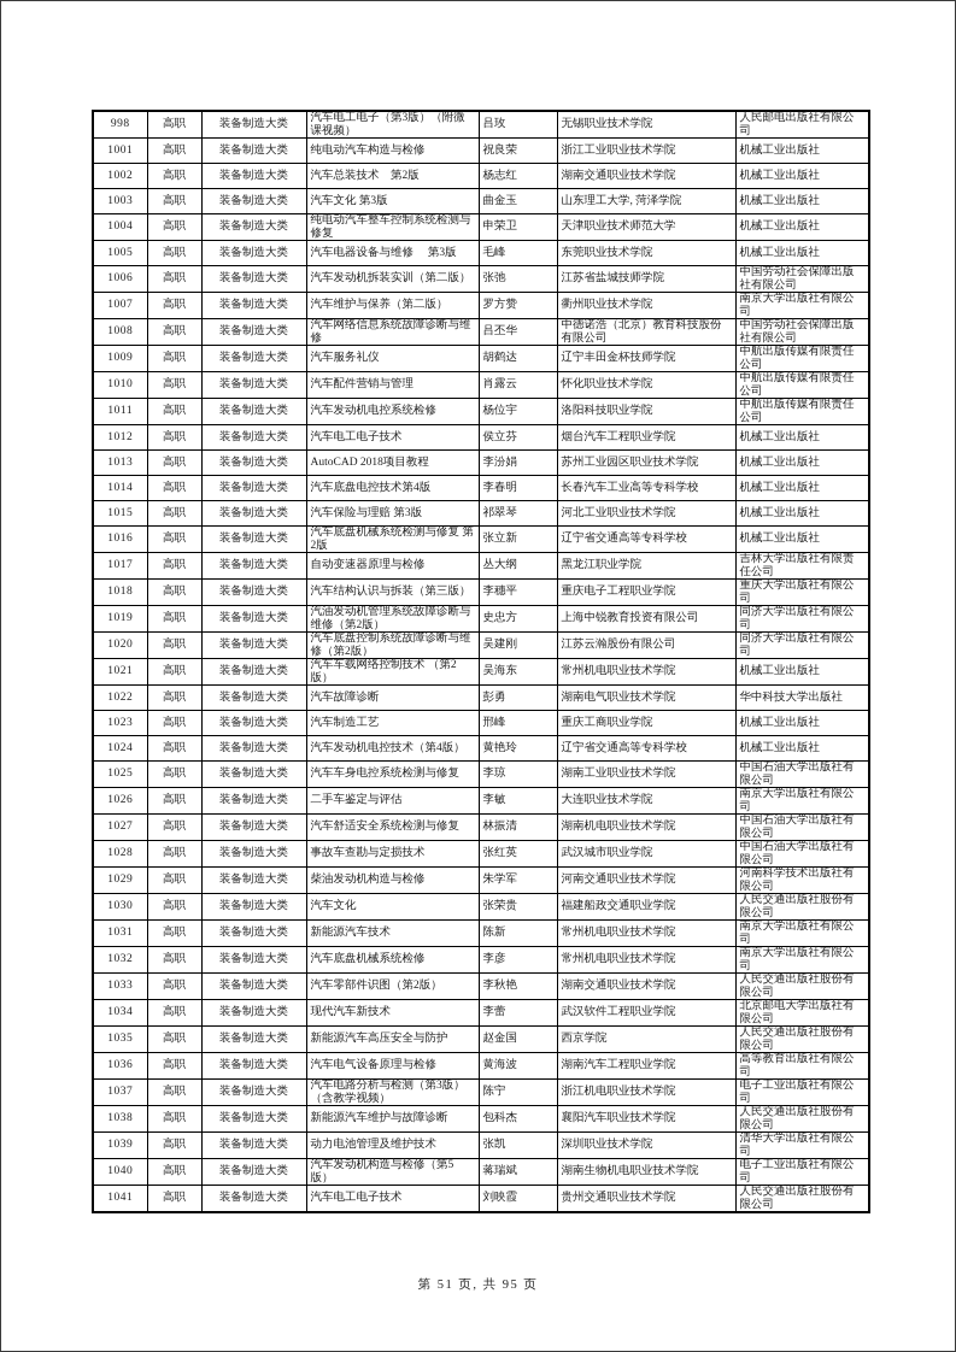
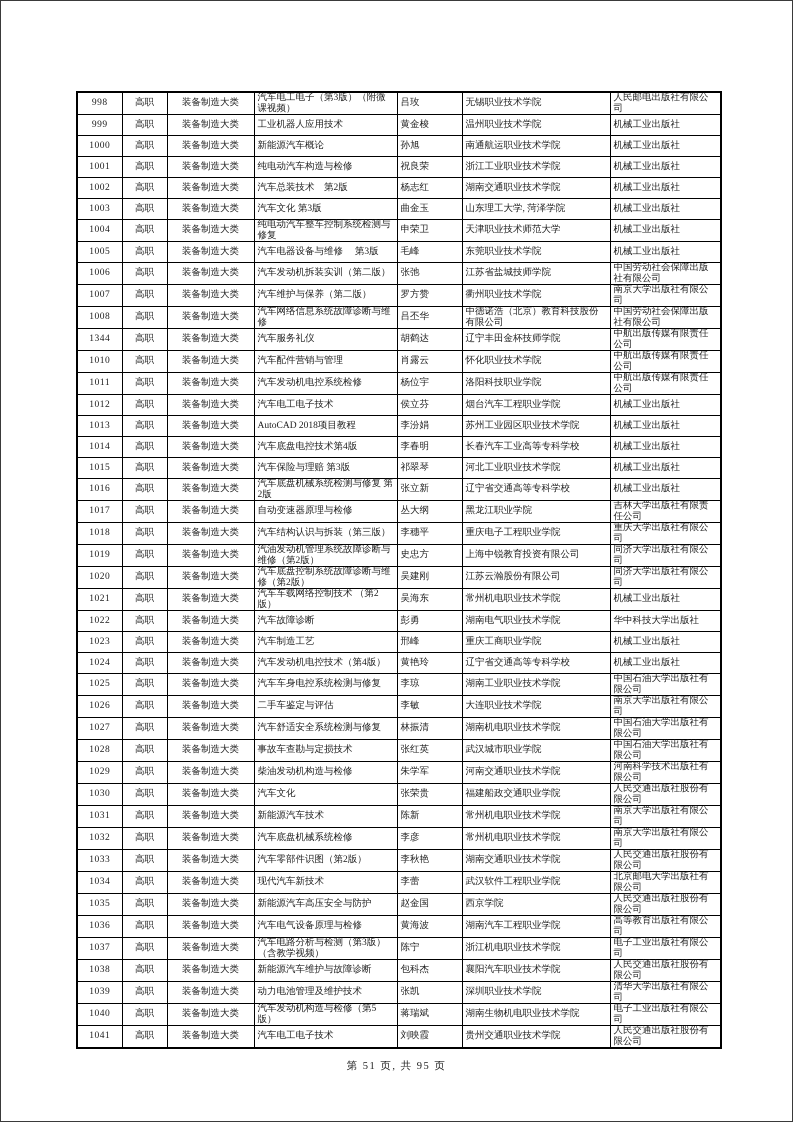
  998	高职	装备制造大类	汽车电工电子（第3版）（附微课视频）	吕玫	无锡职业技术学院	人民邮电出版社有限公司
+ 999	高职	装备制造大类	工业机器人应用技术	黄金梭	温州职业技术学院	机械工业出版社
+ 1000	高职	装备制造大类	新能源汽车概论	孙旭	南通航运职业技术学院	机械工业出版社
  1001	高职	装备制造大类	纯电动汽车构造与检修	祝良荣	浙江工业职业技术学院	机械工业出版社
  1002	高职	装备制造大类	汽车总装技术 第2版	杨志红	湖南交通职业技术学院	机械工业出版社
  1003	高职	装备制造大类	汽车文化 第3版	曲金玉	山东理工大学, 菏泽学院	机械工业出版社
  1004	高职	装备制造大类	纯电动汽车整车控制系统检测与修复	申荣卫	天津职业技术师范大学	机械工业出版社
  1005	高职	装备制造大类	汽车电器设备与维修 第3版	毛峰	东莞职业技术学院	机械工业出版社
  1006	高职	装备制造大类	汽车发动机拆装实训（第二版）	张弛	江苏省盐城技师学院	中国劳动社会保障出版社有限公司
  1007	高职	装备制造大类	汽车维护与保养（第二版）	罗方赞	衢州职业技术学院	南京大学出版社有限公司
  1008	高职	装备制造大类	汽车网络信息系统故障诊断与维修	吕丕华	中德诺浩（北京）教育科技股份有限公司	中国劳动社会保障出版社有限公司
- 1009	高职	装备制造大类	汽车服务礼仪	胡鹤达	辽宁丰田金杯技师学院	中航出版传媒有限责任公司
+ 1344	高职	装备制造大类	汽车服务礼仪	胡鹤达	辽宁丰田金杯技师学院	中航出版传媒有限责任公司
  1010	高职	装备制造大类	汽车配件营销与管理	肖露云	怀化职业技术学院	中航出版传媒有限责任公司
  1011	高职	装备制造大类	汽车发动机电控系统检修	杨位宇	洛阳科技职业学院	中航出版传媒有限责任公司
  1012	高职	装备制造大类	汽车电工电子技术	侯立芬	烟台汽车工程职业学院	机械工业出版社
  1013	高职	装备制造大类	AutoCAD 2018项目教程	李汾娟	苏州工业园区职业技术学院	机械工业出版社
  1014	高职	装备制造大类	汽车底盘电控技术第4版	李春明	长春汽车工业高等专科学校	机械工业出版社
  1015	高职	装备制造大类	汽车保险与理赔 第3版	祁翠琴	河北工业职业技术学院	机械工业出版社
  1016	高职	装备制造大类	汽车底盘机械系统检测与修复 第2版	张立新	辽宁省交通高等专科学校	机械工业出版社
  1017	高职	装备制造大类	自动变速器原理与检修	丛大纲	黑龙江职业学院	吉林大学出版社有限责任公司
  1018	高职	装备制造大类	汽车结构认识与拆装（第三版）	李穗平	重庆电子工程职业学院	重庆大学出版社有限公司
  1019	高职	装备制造大类	汽油发动机管理系统故障诊断与维修（第2版）	史忠方	上海中锐教育投资有限公司	同济大学出版社有限公司
  1020	高职	装备制造大类	汽车底盘控制系统故障诊断与维修（第2版）	吴建刚	江苏云瀚股份有限公司	同济大学出版社有限公司
  1021	高职	装备制造大类	汽车车载网络控制技术 （第2版）	吴海东	常州机电职业技术学院	机械工业出版社
  1022	高职	装备制造大类	汽车故障诊断	彭勇	湖南电气职业技术学院	华中科技大学出版社
  1023	高职	装备制造大类	汽车制造工艺	邢峰	重庆工商职业学院	机械工业出版社
  1024	高职	装备制造大类	汽车发动机电控技术（第4版）	黄艳玲	辽宁省交通高等专科学校	机械工业出版社
  1025	高职	装备制造大类	汽车车身电控系统检测与修复	李琼	湖南工业职业技术学院	中国石油大学出版社有限公司
  1026	高职	装备制造大类	二手车鉴定与评估	李敏	大连职业技术学院	南京大学出版社有限公司
  1027	高职	装备制造大类	汽车舒适安全系统检测与修复	林振清	湖南机电职业技术学院	中国石油大学出版社有限公司
  1028	高职	装备制造大类	事故车查勘与定损技术	张红英	武汉城市职业学院	中国石油大学出版社有限公司
  1029	高职	装备制造大类	柴油发动机构造与检修	朱学军	河南交通职业技术学院	河南科学技术出版社有限公司
  1030	高职	装备制造大类	汽车文化	张荣贵	福建船政交通职业学院	人民交通出版社股份有限公司
  1031	高职	装备制造大类	新能源汽车技术	陈新	常州机电职业技术学院	南京大学出版社有限公司
  1032	高职	装备制造大类	汽车底盘机械系统检修	李彦	常州机电职业技术学院	南京大学出版社有限公司
  1033	高职	装备制造大类	汽车零部件识图（第2版）	李秋艳	湖南交通职业技术学院	人民交通出版社股份有限公司
  1034	高职	装备制造大类	现代汽车新技术	李蕾	武汉软件工程职业学院	北京邮电大学出版社有限公司
  1035	高职	装备制造大类	新能源汽车高压安全与防护	赵金国	西京学院	人民交通出版社股份有限公司
  1036	高职	装备制造大类	汽车电气设备原理与检修	黄海波	湖南汽车工程职业学院	高等教育出版社有限公司
  1037	高职	装备制造大类	汽车电路分析与检测（第3版）（含教学视频）	陈宁	浙江机电职业技术学院	电子工业出版社有限公司
  1038	高职	装备制造大类	新能源汽车维护与故障诊断	包科杰	襄阳汽车职业技术学院	人民交通出版社股份有限公司
  1039	高职	装备制造大类	动力电池管理及维护技术	张凯	深圳职业技术学院	清华大学出版社有限公司
  1040	高职	装备制造大类	汽车发动机构造与检修（第5版）	蒋瑞斌	湖南生物机电职业技术学院	电子工业出版社有限公司
  1041	高职	装备制造大类	汽车电工电子技术	刘映霞	贵州交通职业技术学院	人民交通出版社股份有限公司
  第 51 页, 共 95 页
